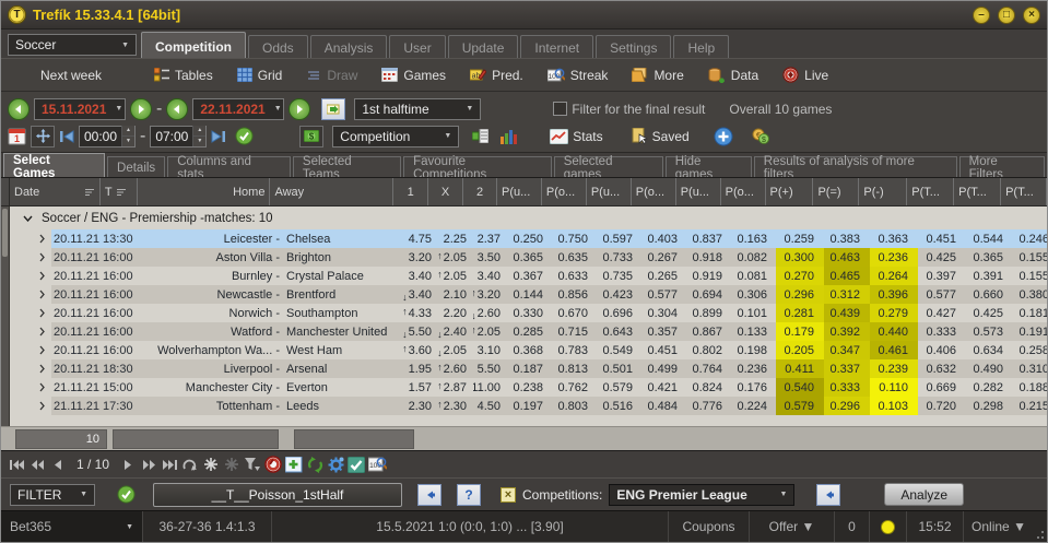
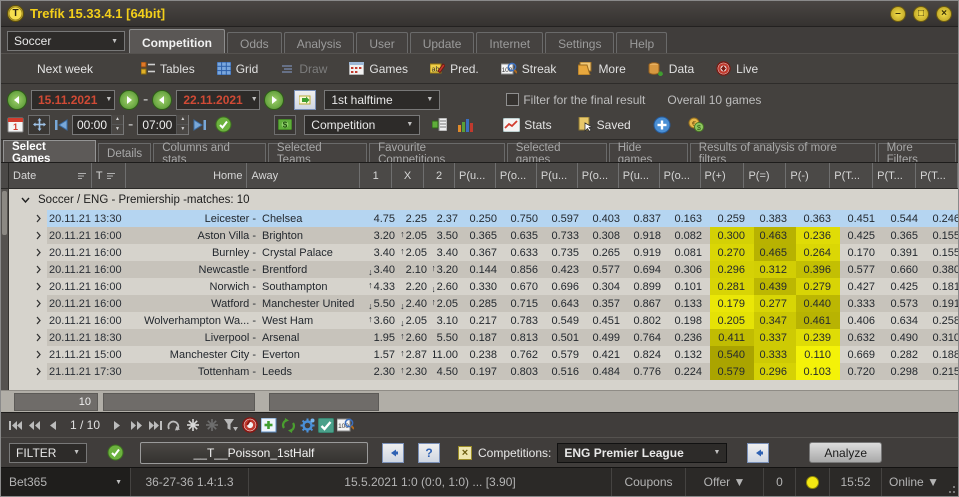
  T
  Trefík 15.33.4.1 [64bit]
  –
  □
  ×
  Soccer
  Competition
  Odds
  Analysis
  User
  Update
  Internet
  Settings
  Help
  Next week
  Tables
  Grid
  Draw
  Games
  Pred.
  Streak
  More
  Data
  Live
  15.11.2021
  -
  22.11.2021
  1st halftime
  Filter for the final result
  Overall 10 games
  1
  00:00
  -
  07:00
  $
  Competition
  Stats
  Saved
  Select Games
  Details
  Columns and stats
  Selected Teams
  Favourite Competitions
  Selected games
  Hide games
  Results of analysis of more filters
  More Filters
  Date
  T
  Home
  Away
  1
  X
  2
  P(u...
  P(o...
  P(u...
  P(o...
  P(u...
  P(o...
  P(+)
  P(=)
  P(-)
  P(T...
  P(T...
  P(T...
  Soccer / ENG - Premiership -matches: 10
  20.11.21 13:30
  Leicester -
  Chelsea
  4.75
  2.25
  2.37
  0.250
  0.750
  0.597
  0.403
  0.837
  0.163
  0.259
  0.383
  0.363
  0.451
  0.544
  0.246
  20.11.21 16:00
  Aston Villa -
  Brighton
  3.20
  ↑
  2.05
  3.50
  0.365
  0.635
  0.733
- 0.267
+ 0.308
  0.918
  0.082
  0.300
  0.463
  0.236
  0.425
  0.365
  0.155
  20.11.21 16:00
  Burnley -
  Crystal Palace
  3.40
  ↑
  2.05
  3.40
  0.367
  0.633
  0.735
  0.265
  0.919
  0.081
  0.270
  0.465
  0.264
- 0.397
+ 0.170
  0.391
  0.155
  20.11.21 16:00
  Newcastle -
  Brentford
  ↓
  3.40
  2.10
  ↑
  3.20
  0.144
  0.856
  0.423
  0.577
  0.694
  0.306
  0.296
  0.312
  0.396
  0.577
  0.660
  0.380
  20.11.21 16:00
  Norwich -
  Southampton
  ↑
  4.33
  2.20
  ↓
  2.60
  0.330
  0.670
  0.696
  0.304
  0.899
  0.101
  0.281
  0.439
  0.279
  0.427
  0.425
  0.181
  20.11.21 16:00
  Watford -
  Manchester United
  ↓
  5.50
  ↓
  2.40
  ↑
  2.05
  0.285
  0.715
  0.643
  0.357
  0.867
  0.133
  0.179
- 0.392
+ 0.277
  0.440
  0.333
  0.573
  0.191
  20.11.21 16:00
  Wolverhampton Wa... -
  West Ham
  ↑
  3.60
  ↓
  2.05
  3.10
- 0.368
+ 0.217
  0.783
  0.549
  0.451
  0.802
  0.198
  0.205
  0.347
  0.461
  0.406
  0.634
  0.258
  20.11.21 18:30
  Liverpool -
  Arsenal
  1.95
  ↑
  2.60
  5.50
  0.187
  0.813
  0.501
  0.499
  0.764
  0.236
  0.411
  0.337
  0.239
  0.632
  0.490
  0.310
  21.11.21 15:00
  Manchester City -
  Everton
  1.57
  ↑
  2.87
  11.00
  0.238
  0.762
  0.579
  0.421
  0.824
- 0.176
+ 0.132
  0.540
  0.333
  0.110
  0.669
  0.282
  0.188
  21.11.21 17:30
  Tottenham -
  Leeds
  2.30
  ↑
  2.30
  4.50
  0.197
  0.803
  0.516
  0.484
  0.776
  0.224
  0.579
  0.296
  0.103
  0.720
  0.298
  0.215
  10
  1 / 10
  FILTER
  __T__Poisson_1stHalf
  ?
  ×
  Competitions:
  ENG Premier League
  Analyze
  Bet365
  36-27-36 1.4:1.3
  15.5.2021 1:0 (0:0, 1:0) ... [3.90]
  Coupons
  Offer ▼
  0
  15:52
  Online ▼
